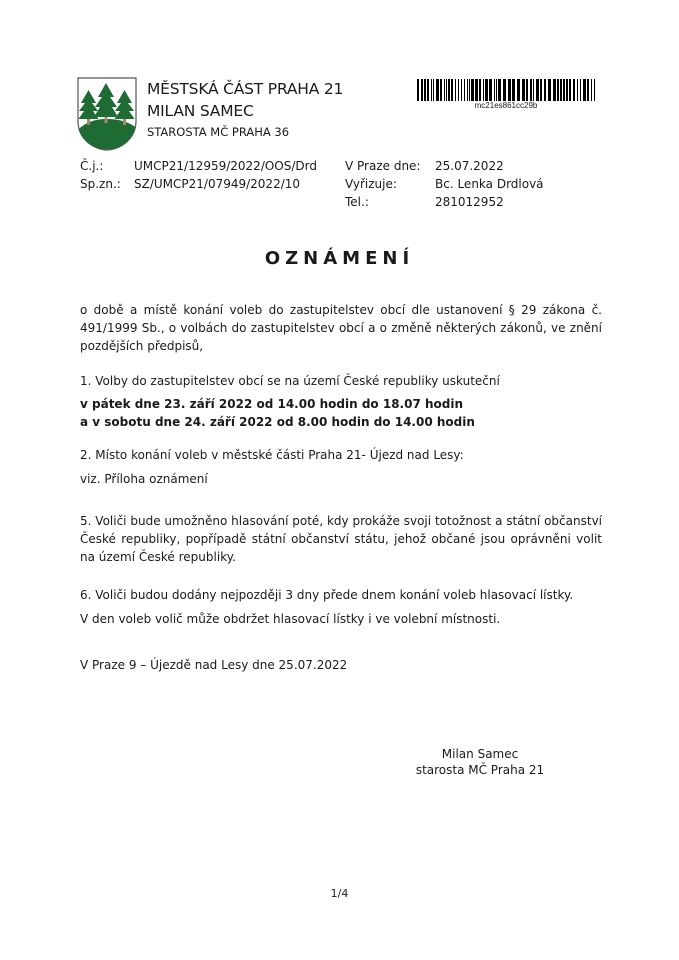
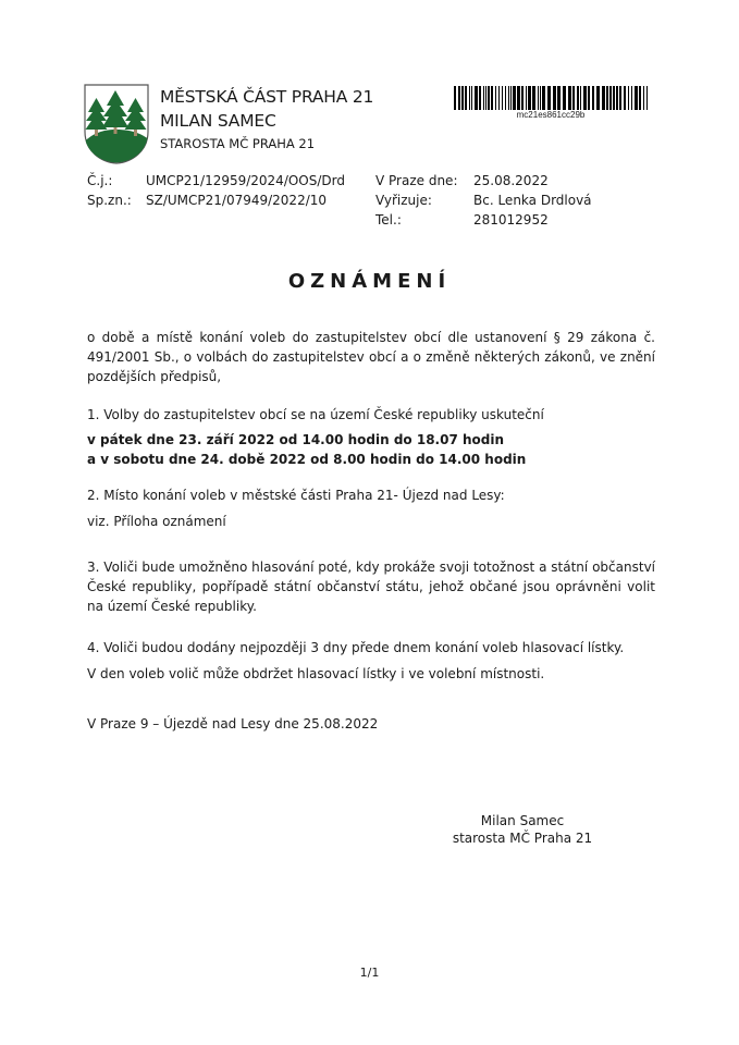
  MĚSTSKÁ ČÁST PRAHA 21
  MILAN SAMEC
- STAROSTA MČ PRAHA 36
+ STAROSTA MČ PRAHA 21
  mc21es861cc29b
  Č.j.:
- UMCP21/12959/2022/OOS/Drd
+ UMCP21/12959/2024/OOS/Drd
  Sp.zn.:
  SZ/UMCP21/07949/2022/10
  V Praze dne:
- 25.07.2022
+ 25.08.2022
  Vyřizuje:
  Bc. Lenka Drdlová
  Tel.:
  281012952
  OZNÁMENÍ
- o době a místě konání voleb do zastupitelstev obcí dle ustanovení § 29 zákona č. 491/1999 Sb., o volbách do zastupitelstev obcí a o změně některých zákonů, ve znění pozdějších předpisů,
+ o době a místě konání voleb do zastupitelstev obcí dle ustanovení § 29 zákona č. 491/2001 Sb., o volbách do zastupitelstev obcí a o změně některých zákonů, ve znění pozdějších předpisů,
  1. Volby do zastupitelstev obcí se na území České republiky uskuteční
  v pátek dne 23. září 2022 od 14.00 hodin do 18.07 hodin
- a v sobotu dne 24. září 2022 od 8.00 hodin do 14.00 hodin
+ a v sobotu dne 24. době 2022 od 8.00 hodin do 14.00 hodin
  2. Místo konání voleb v městské části Praha 21- Újezd nad Lesy:
  viz. Příloha oznámení
- 5. Voliči bude umožněno hlasování poté, kdy prokáže svoji totožnost a státní občanství České republiky, popřípadě státní občanství státu, jehož občané jsou oprávněni volit na území České republiky.
+ 3. Voliči bude umožněno hlasování poté, kdy prokáže svoji totožnost a státní občanství České republiky, popřípadě státní občanství státu, jehož občané jsou oprávněni volit na území České republiky.
- 6. Voliči budou dodány nejpozději 3 dny přede dnem konání voleb hlasovací lístky.
+ 4. Voliči budou dodány nejpozději 3 dny přede dnem konání voleb hlasovací lístky.
  V den voleb volič může obdržet hlasovací lístky i ve volební místnosti.
- V Praze 9 – Újezdě nad Lesy dne 25.07.2022
+ V Praze 9 – Újezdě nad Lesy dne 25.08.2022
  Milan Samec
  starosta MČ Praha 21
- 1/4
+ 1/1
